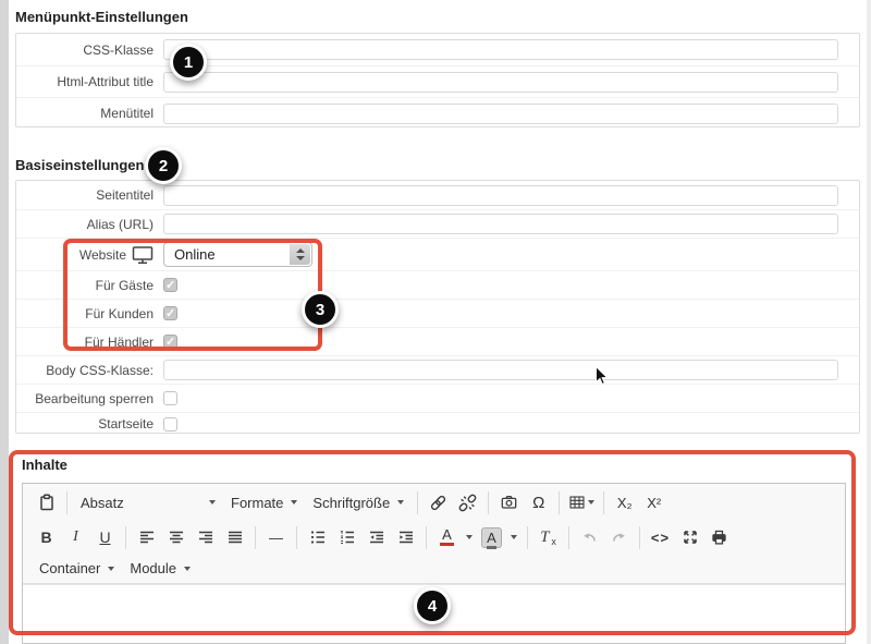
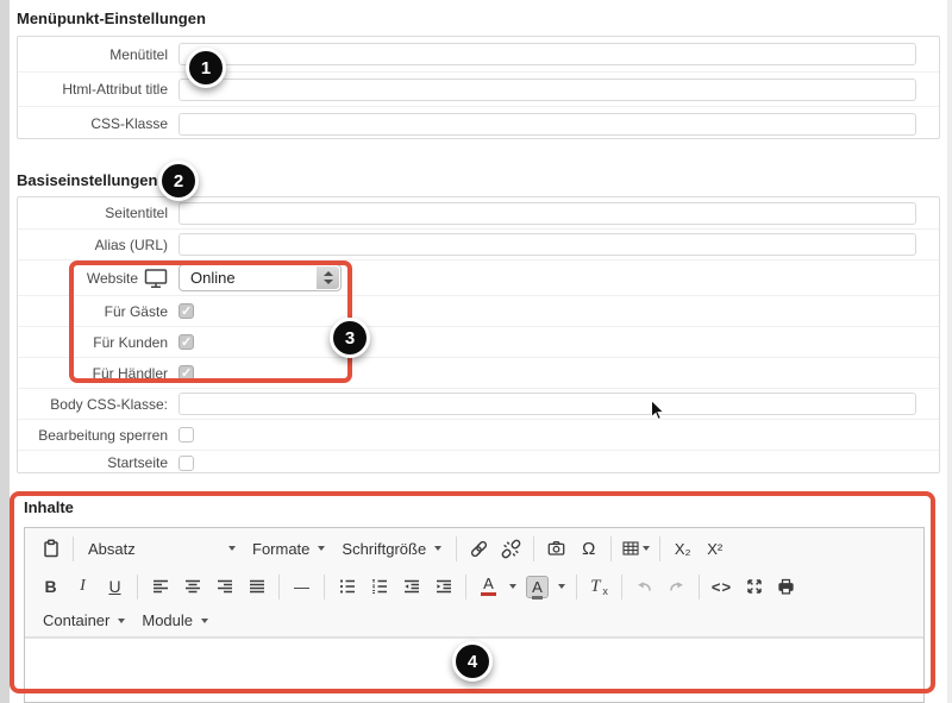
  Menüpunkt-Einstellungen
- CSS-Klasse
+ Menütitel
  Html-Attribut title
- Menütitel
+ CSS-Klasse
  Basiseinstellungen
  Seitentitel
  Alias (URL)
  Website
  Online
  Für Gäste
  Für Kunden
  Für Händler
  Body CSS-Klasse:
  Bearbeitung sperren
  Startseite
  Inhalte
  Absatz
  Formate
  Schriftgröße
  Ω
  X₂
  X²
  B
  I
  U
  —
  A
  A
  T
  x
  <>
  Container
  Module
  1
  2
  3
  4
